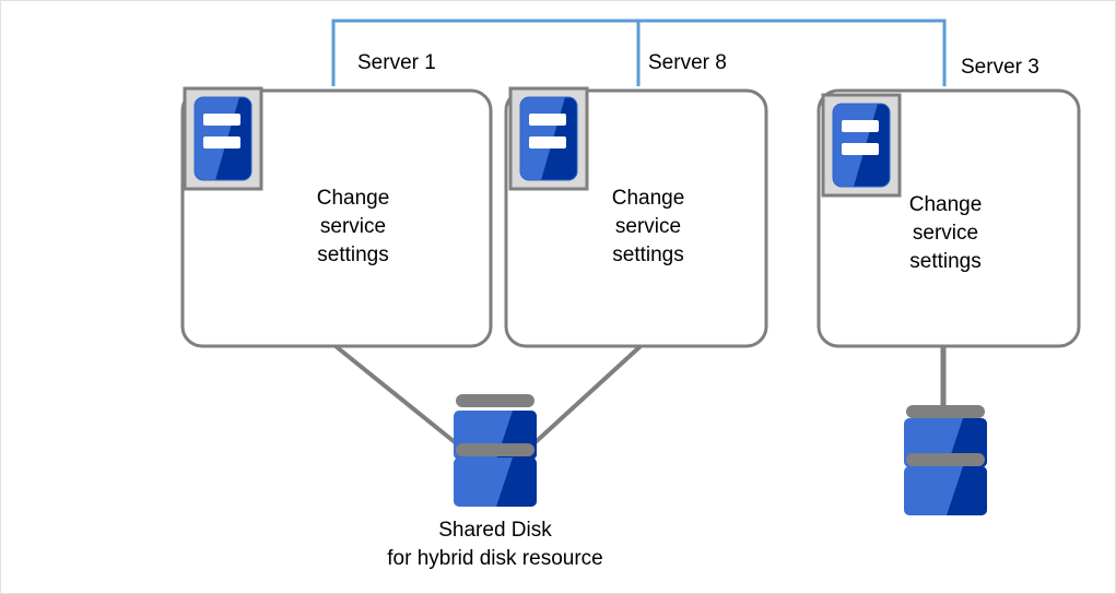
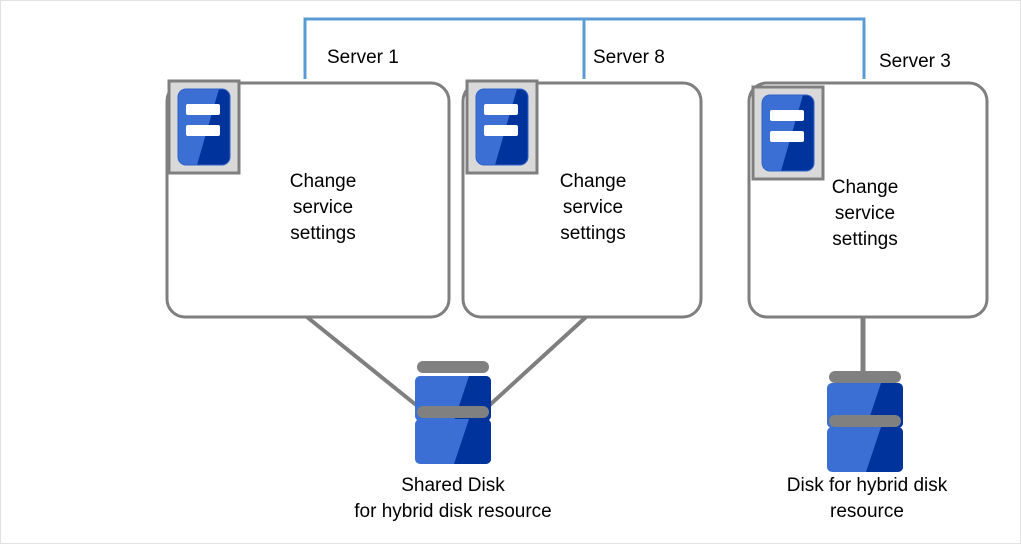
  Server 1
  Server 8
  Server 3
  Change
  service
  settings
  Change
  service
  settings
  Change
  service
  settings
  Shared Disk
  for hybrid disk resource
+ Disk for hybrid disk
+ resource
